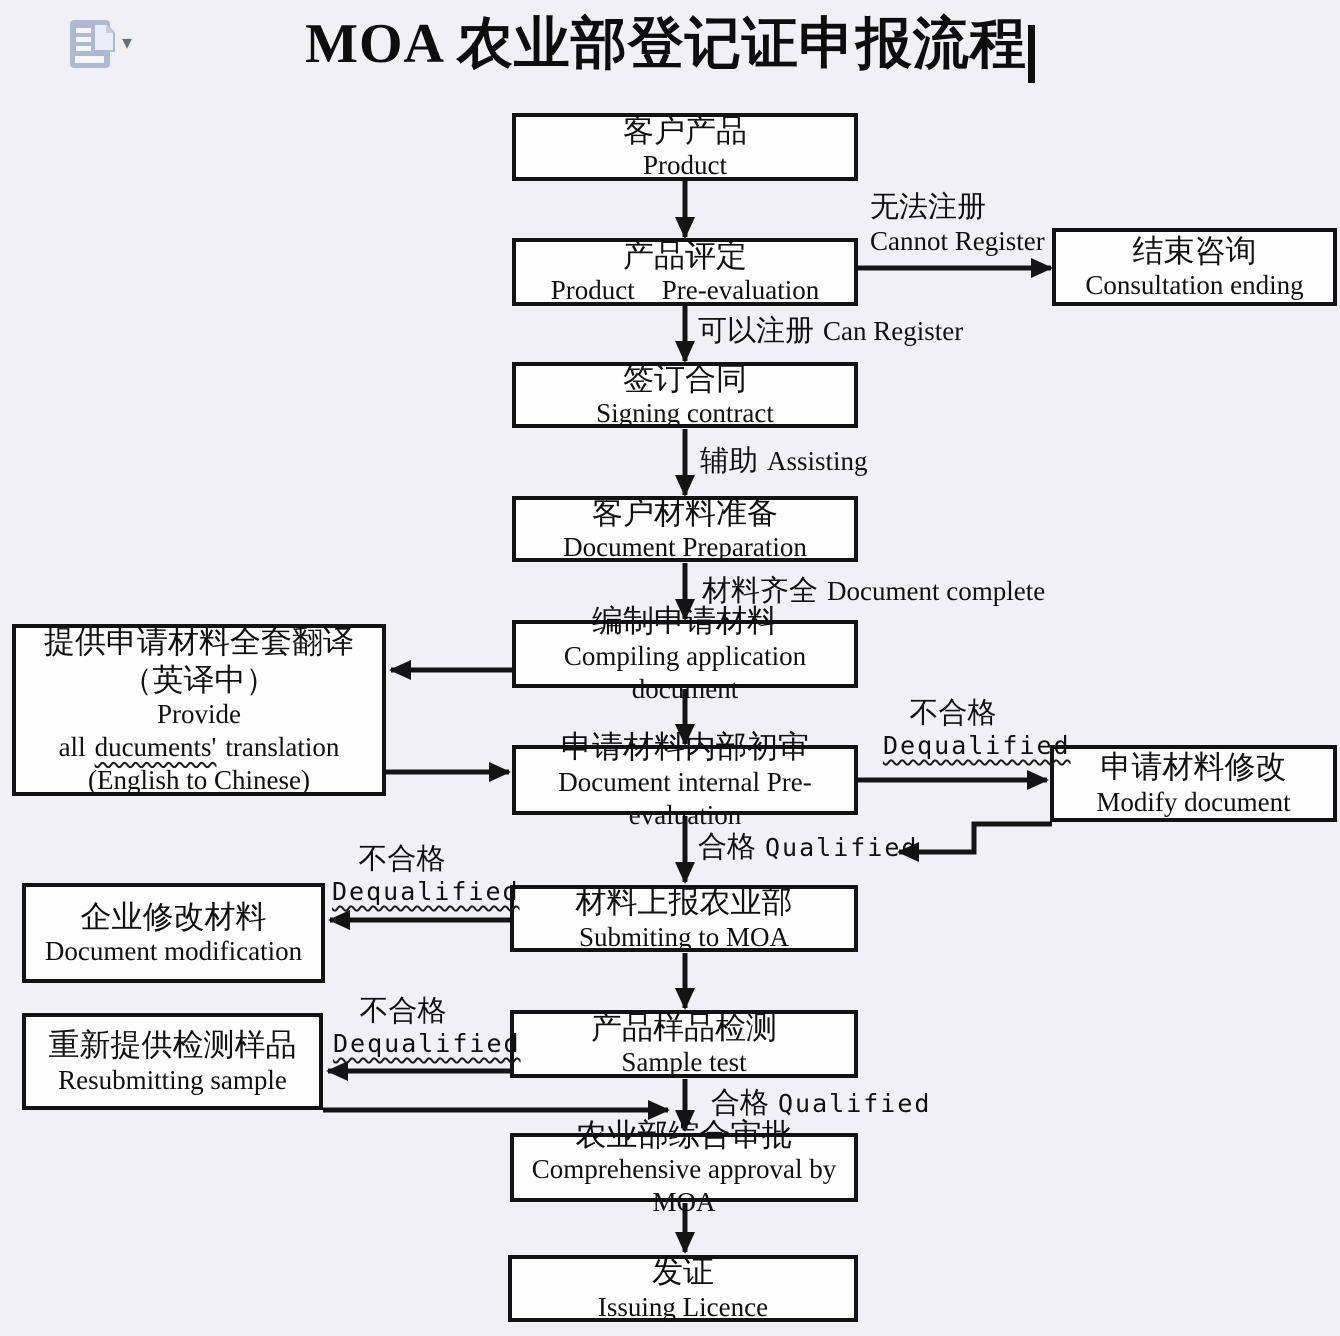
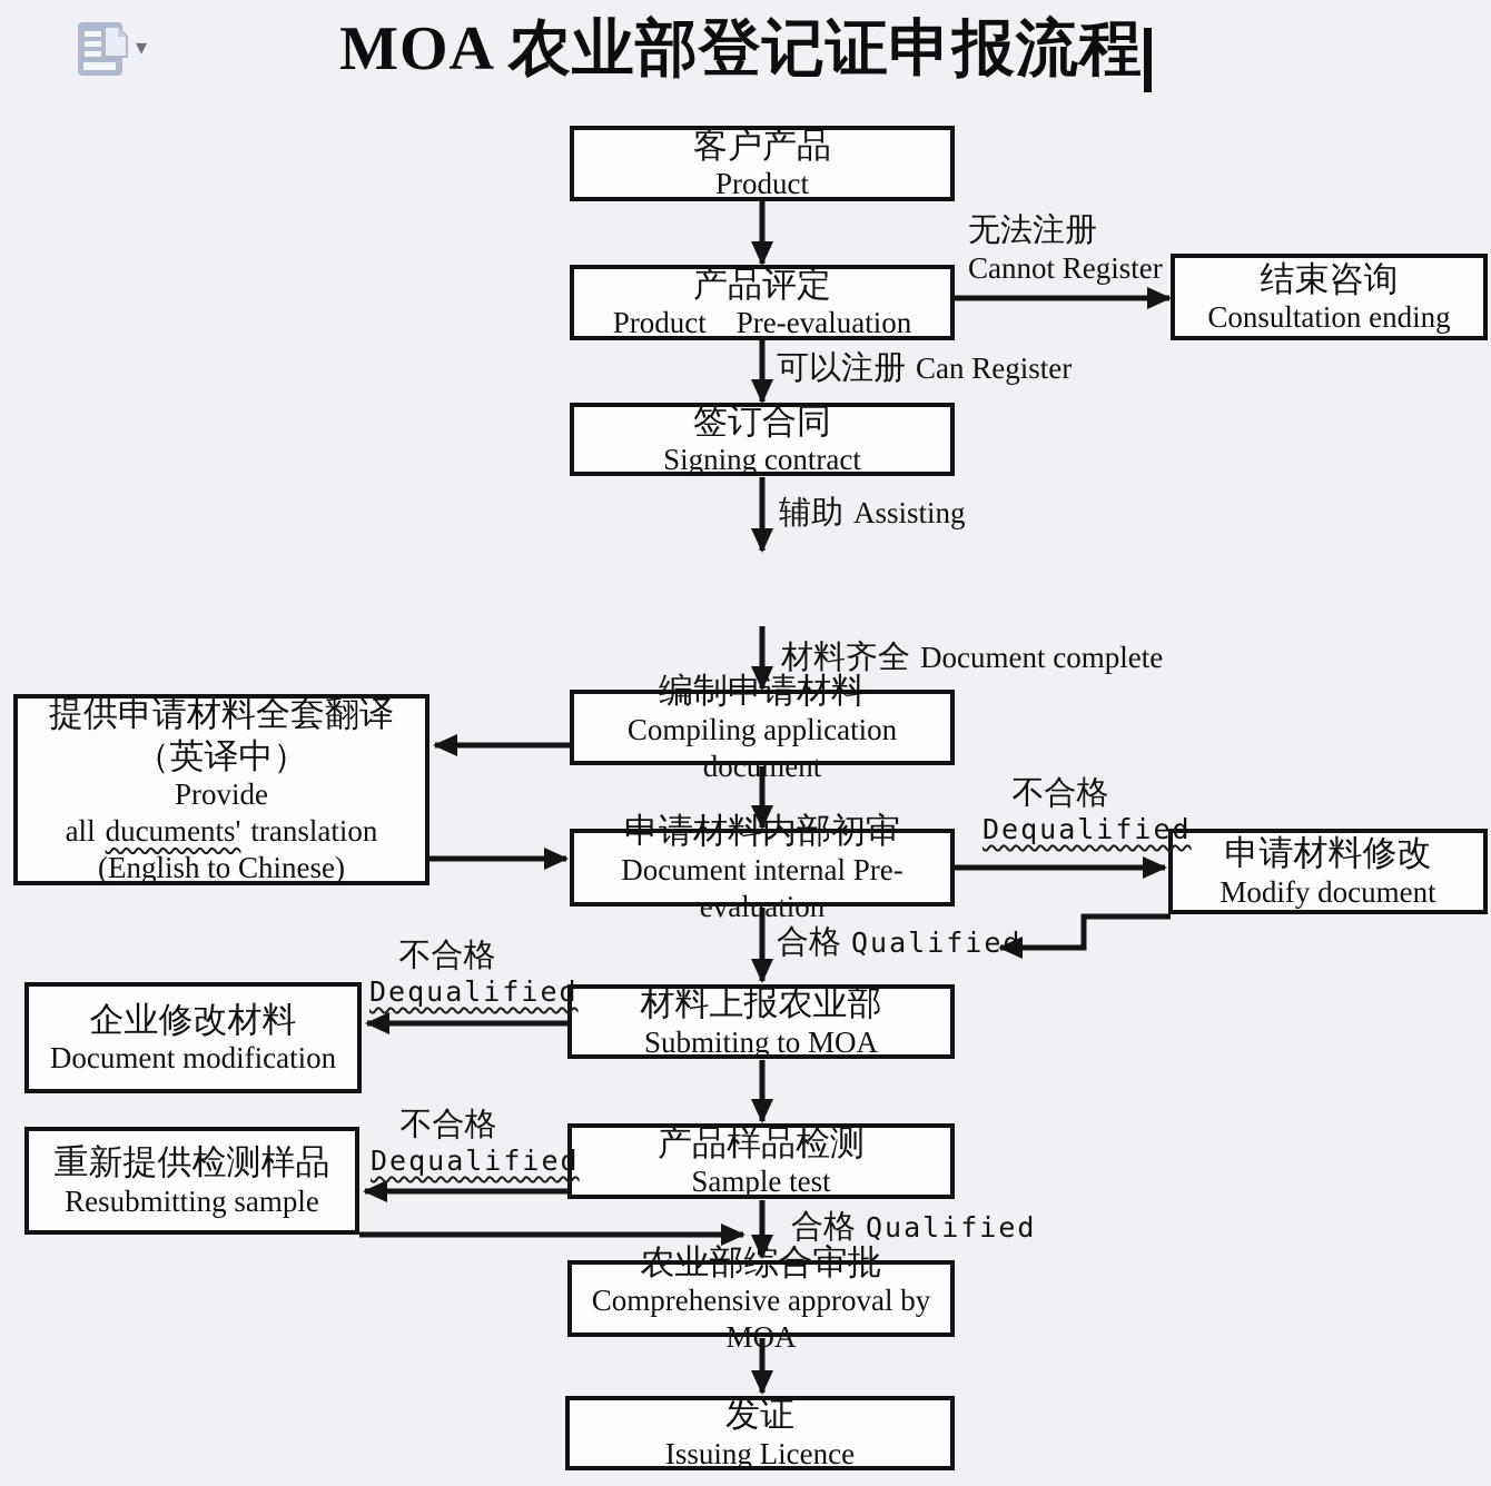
  ▾
  MOA 农业部登记证申报流程
  客户产品
  Product
  产品评定
  Product Pre-evaluation
  结束咨询
  Consultation ending
  签订合同
  Signing contract
- 客户材料准备
- Document Preparation
  编制申请材料
  Compiling application document
  提供申请材料全套翻译
  （英译中）
  Provide all ducuments' translation
  (English to Chinese)
  申请材料内部初审
  Document internal Pre-evaluation
  申请材料修改
  Modify document
  企业修改材料
  Document modification
  材料上报农业部
  Submiting to MOA
  重新提供检测样品
  Resubmitting sample
  产品样品检测
  Sample test
  农业部综合审批
  Comprehensive approval by MOA
  发证
  Issuing Licence
  无法注册
  Cannot Register
  可以注册 Can Register
  辅助 Assisting
  材料齐全 Document complete
  不合格
  Dequalified
  合格 Qualified
  不合格
  Dequalified
  不合格
  Dequalified
  合格 Qualified
